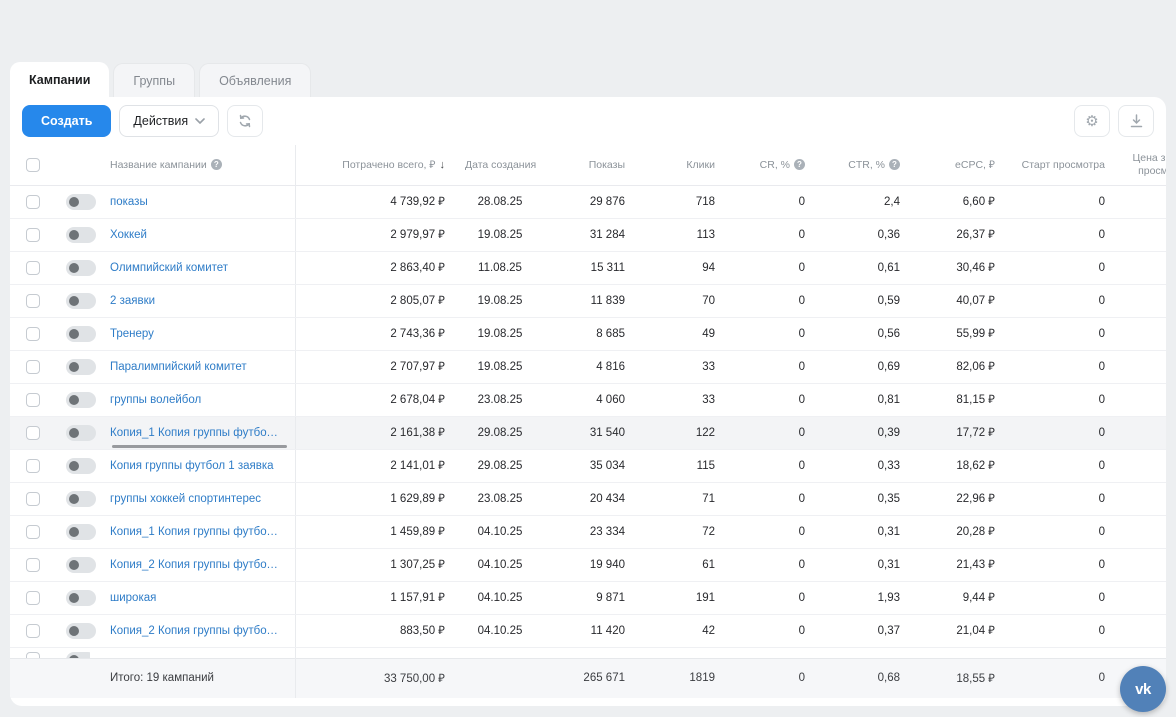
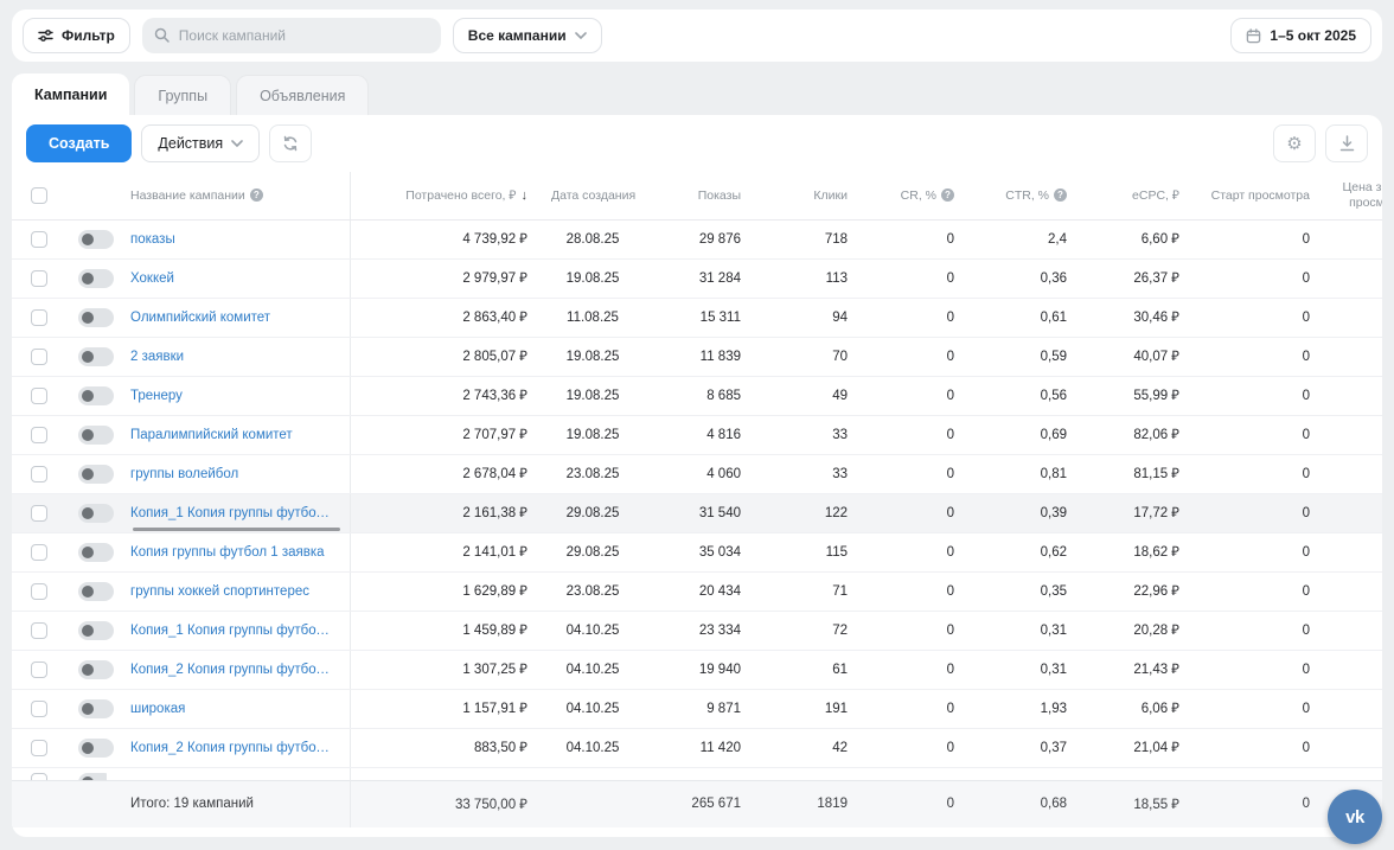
+ Фильтр
+ Поиск кампаний
+ Все кампании
+ 1–5 окт 2025
  Кампании
  Группы
  Объявления
  Создать
  Действия
  ⚙
  		Название кампании ?	Потрачено всего, ₽ ↓	Дата создания	Показы	Клики	CR, % ?	CTR, % ?	eCPC, ₽	Старт просмотра	Цена зпросм
  		показы	4 739,92 ₽	28.08.25	29 876	718	0	2,4	6,60 ₽	0
  		Хоккей	2 979,97 ₽	19.08.25	31 284	113	0	0,36	26,37 ₽	0
  		Олимпийский комитет	2 863,40 ₽	11.08.25	15 311	94	0	0,61	30,46 ₽	0
  		2 заявки	2 805,07 ₽	19.08.25	11 839	70	0	0,59	40,07 ₽	0
  		Тренеру	2 743,36 ₽	19.08.25	8 685	49	0	0,56	55,99 ₽	0
  		Паралимпийский комитет	2 707,97 ₽	19.08.25	4 816	33	0	0,69	82,06 ₽	0
  		группы волейбол	2 678,04 ₽	23.08.25	4 060	33	0	0,81	81,15 ₽	0
  		Копия_1 Копия группы футбол 1.	2 161,38 ₽	29.08.25	31 540	122	0	0,39	17,72 ₽	0
- 		Копия группы футбол 1 заявка	2 141,01 ₽	29.08.25	35 034	115	0	0,33	18,62 ₽	0
+ 		Копия группы футбол 1 заявка	2 141,01 ₽	29.08.25	35 034	115	0	0,62	18,62 ₽	0
  		группы хоккей спортинтерес	1 629,89 ₽	23.08.25	20 434	71	0	0,35	22,96 ₽	0
  		Копия_1 Копия группы футбол 1.	1 459,89 ₽	04.10.25	23 334	72	0	0,31	20,28 ₽	0
  		Копия_2 Копия группы футбол ...	1 307,25 ₽	04.10.25	19 940	61	0	0,31	21,43 ₽	0
- 		широкая	1 157,91 ₽	04.10.25	9 871	191	0	1,93	9,44 ₽	0
+ 		широкая	1 157,91 ₽	04.10.25	9 871	191	0	1,93	6,06 ₽	0
  		Копия_2 Копия группы футбол ...	883,50 ₽	04.10.25	11 420	42	0	0,37	21,04 ₽	0
  		Итого: 19 кампаний	33 750,00 ₽		265 671	1819	0	0,68	18,55 ₽	0
  vk
